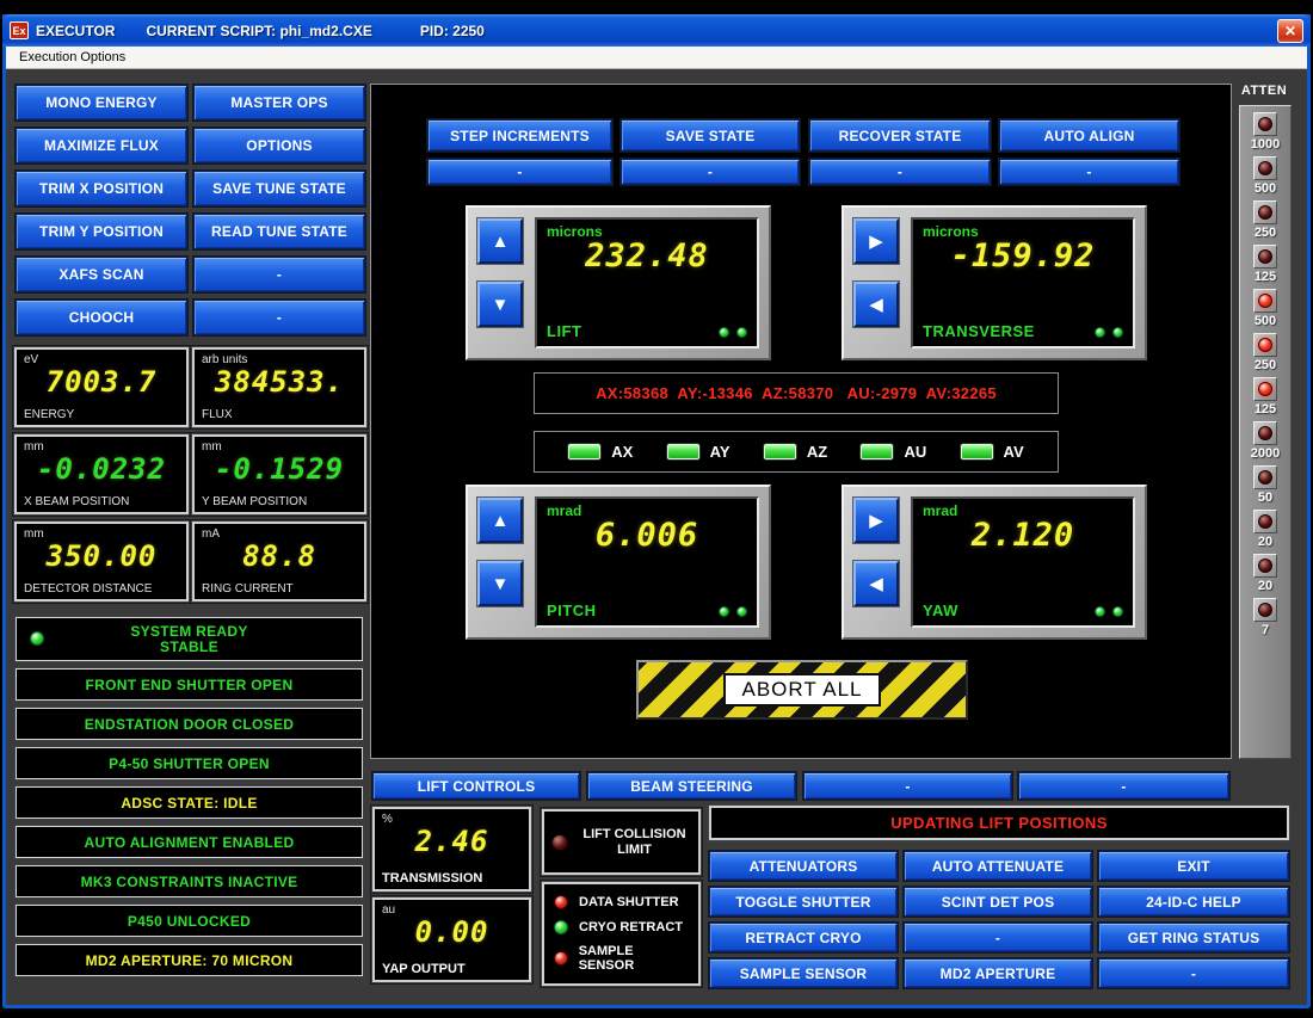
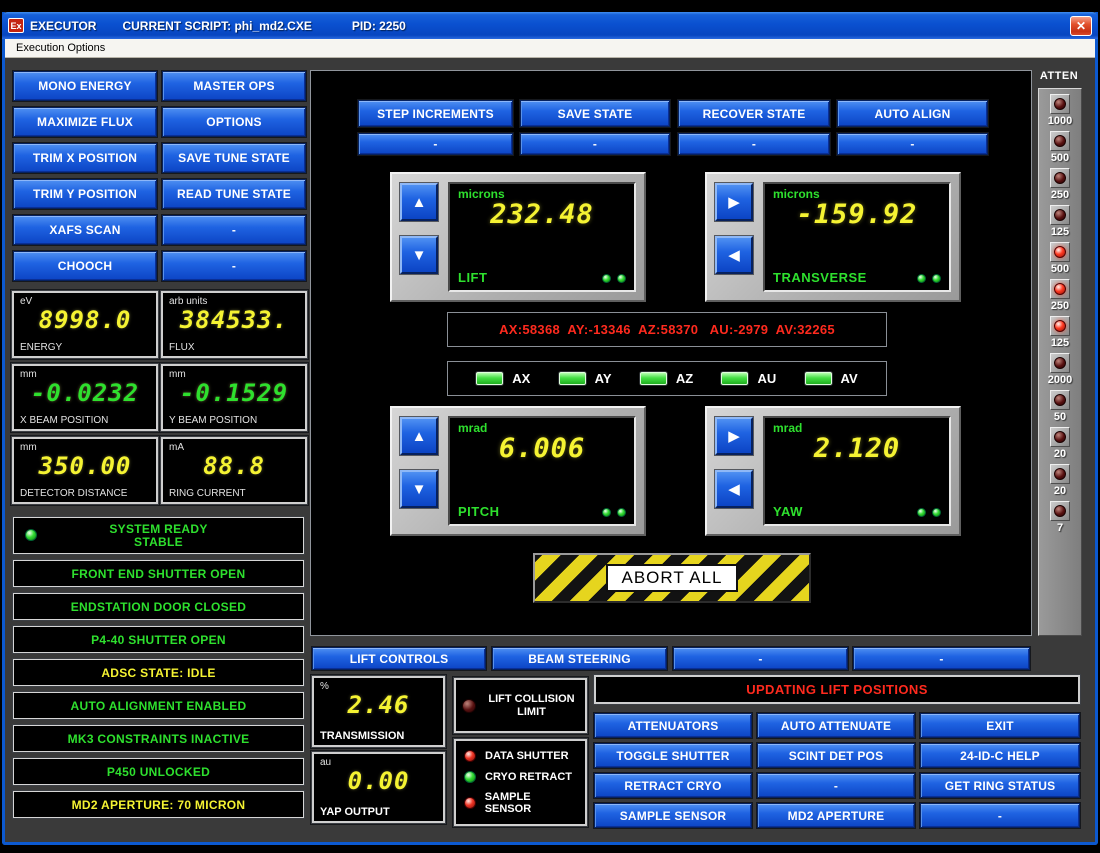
  Ex
  EXECUTOR
  CURRENT SCRIPT: phi_md2.CXE
  PID: 2250
  ✕
  Execution Options
  MONO ENERGY
  MASTER OPS
  MAXIMIZE FLUX
  OPTIONS
  TRIM X POSITION
  SAVE TUNE STATE
  TRIM Y POSITION
  READ TUNE STATE
  XAFS SCAN
  -
  CHOOCH
  -
  eV
- 7003.7
+ 8998.0
  ENERGY
  arb units
  384533.
  FLUX
  mm
  -0.0232
  X BEAM POSITION
  mm
  -0.1529
  Y BEAM POSITION
  mm
  350.00
  DETECTOR DISTANCE
  mA
  88.8
  RING CURRENT
  SYSTEM READY
  STABLE
  FRONT END SHUTTER OPEN
  ENDSTATION DOOR CLOSED
- P4-50 SHUTTER OPEN
+ P4-40 SHUTTER OPEN
  ADSC STATE: IDLE
  AUTO ALIGNMENT ENABLED
  MK3 CONSTRAINTS INACTIVE
  P450 UNLOCKED
  MD2 APERTURE: 70 MICRON
  STEP INCREMENTS
  SAVE STATE
  RECOVER STATE
  AUTO ALIGN
  -
  -
  -
  -
  ▲
  ▼
  microns
  232.48
  LIFT
  ▶
  ◀
  microns
  -159.92
  TRANSVERSE
  AX:58368 AY:-13346 AZ:58370 AU:-2979 AV:32265
  AX
  AY
  AZ
  AU
  AV
  ▲
  ▼
  mrad
  6.006
  PITCH
  ▶
  ◀
  mrad
  2.120
  YAW
  ABORT ALL
  LIFT CONTROLS
  BEAM STEERING
  -
  -
  %
  2.46
  TRANSMISSION
  au
  0.00
  YAP OUTPUT
  LIFT COLLISION LIMIT
  DATA SHUTTER
  CRYO RETRACT
  SAMPLE SENSOR
  UPDATING LIFT POSITIONS
  ATTENUATORS
  AUTO ATTENUATE
  EXIT
  TOGGLE SHUTTER
  SCINT DET POS
  24-ID-C HELP
  RETRACT CRYO
  -
  GET RING STATUS
  SAMPLE SENSOR
  MD2 APERTURE
  -
  ATTEN
  1000
  500
  250
  125
  500
  250
  125
  2000
  50
  20
  20
  7
